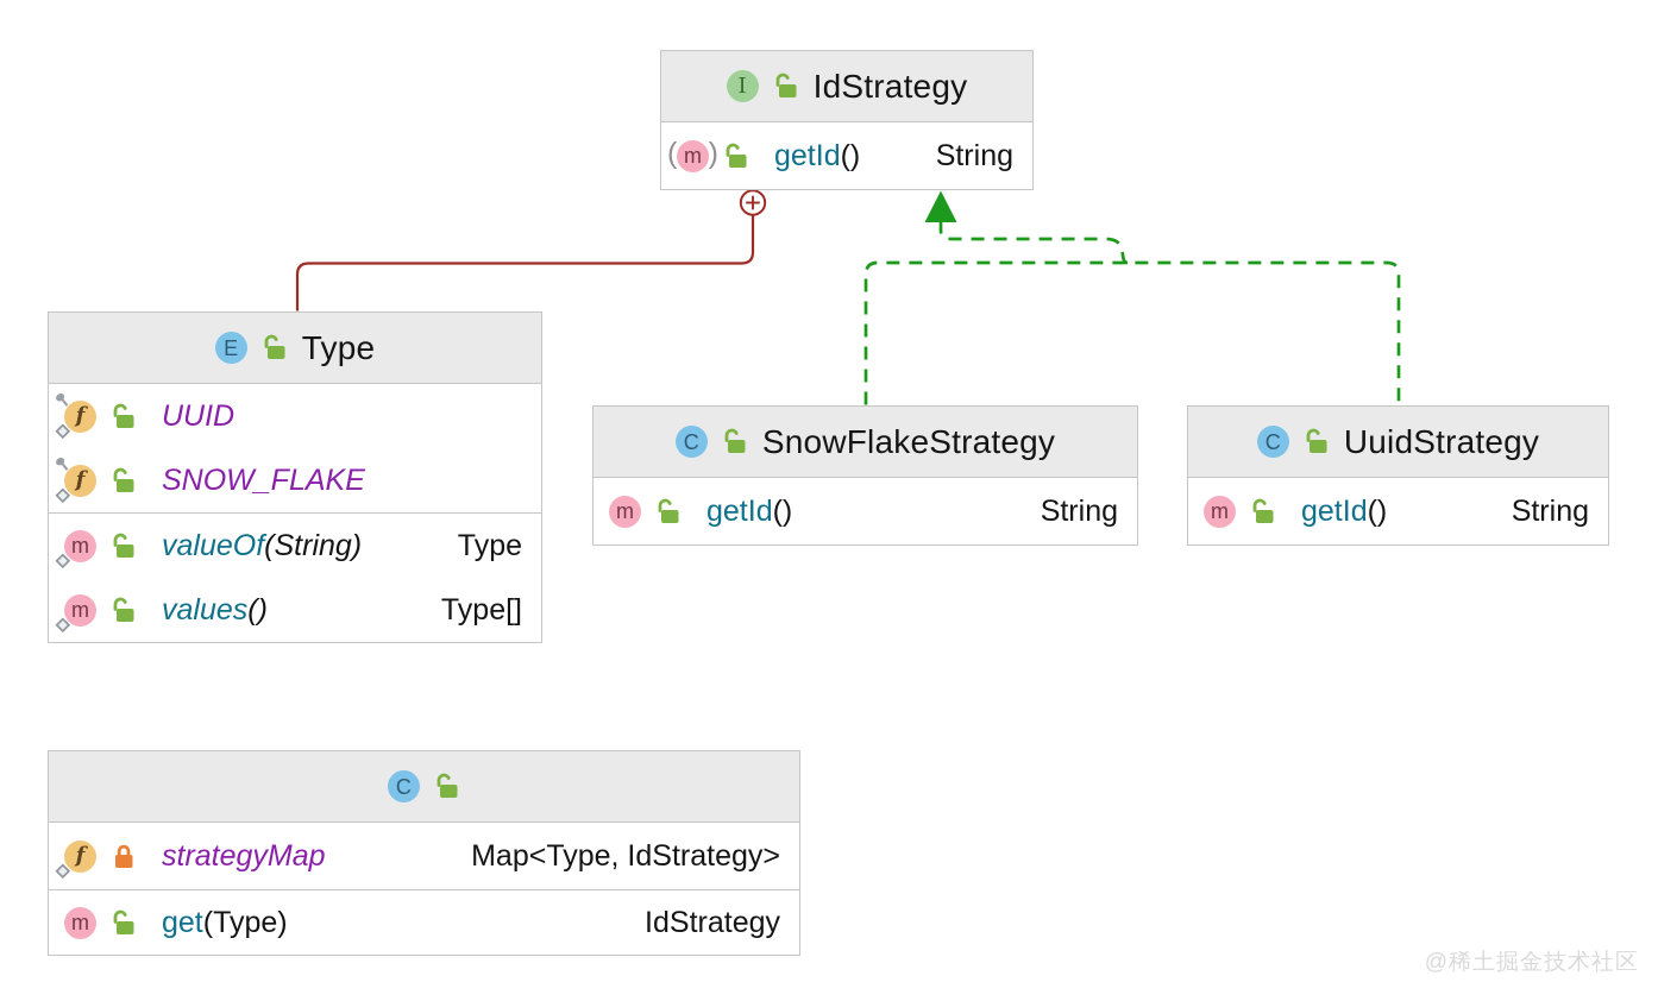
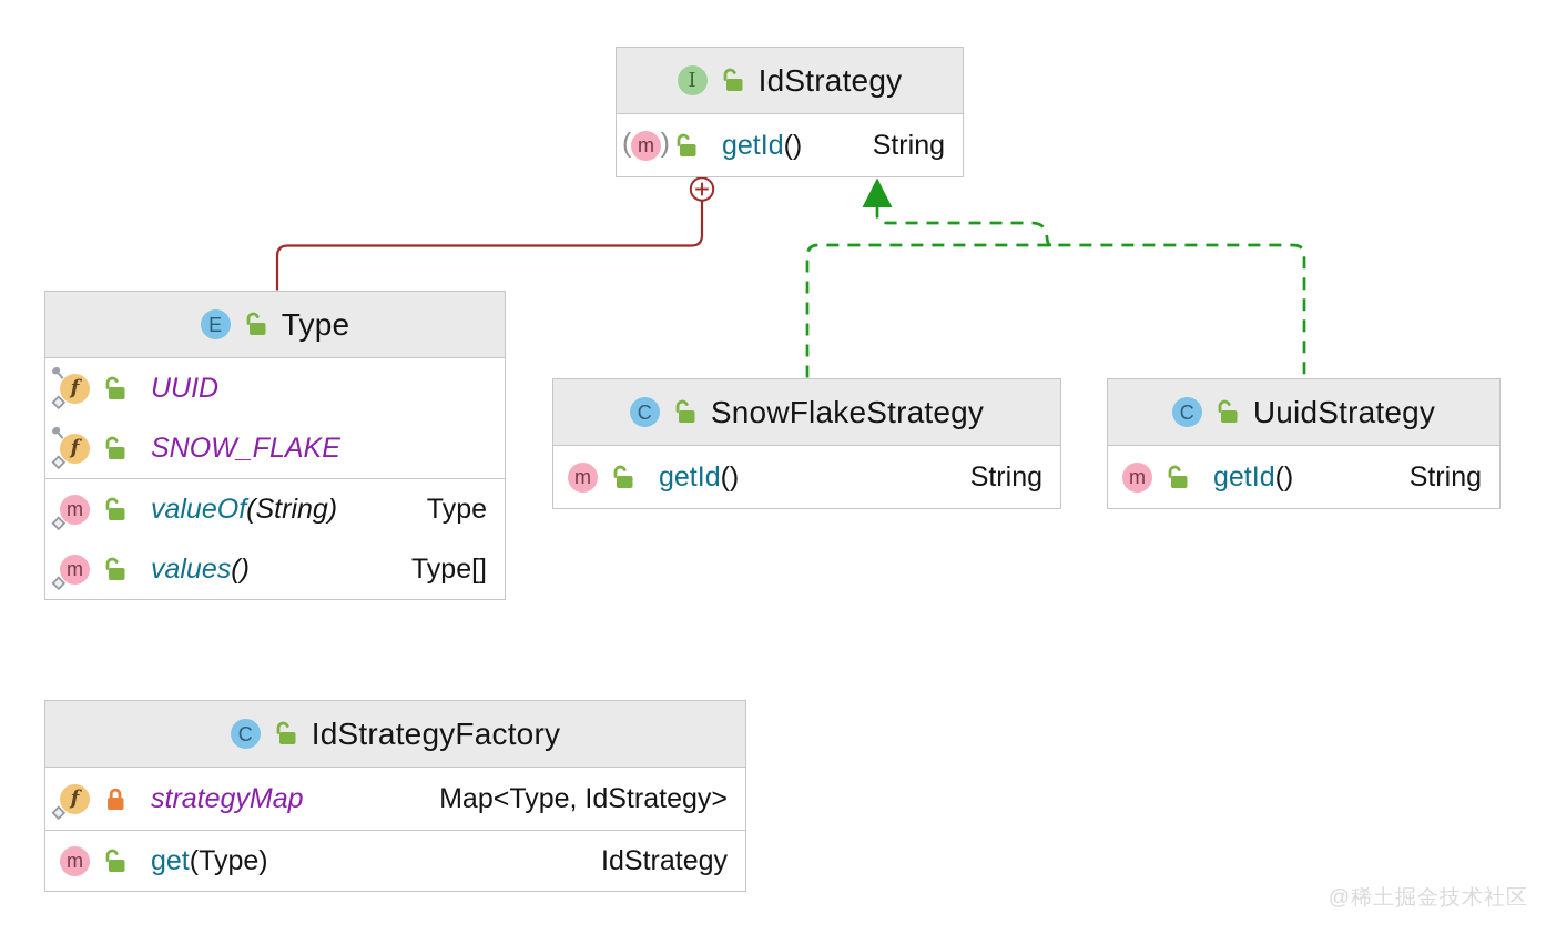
  I
  IdStrategy
  (
  m
  )
  getId
  ()
  String
  E
  Type
  f
  UUID
  f
  SNOW_FLAKE
  m
  valueOf
  (String)
  Type
  m
  values
  ()
  Type[]
  C
  SnowFlakeStrategy
  m
  getId
  ()
  String
  C
  UuidStrategy
  m
  getId
  ()
  String
  C
+ IdStrategyFactory
  f
  strategyMap
  Map<Type, IdStrategy>
  m
  get
  (Type)
  IdStrategy
  @稀土掘金技术社区
